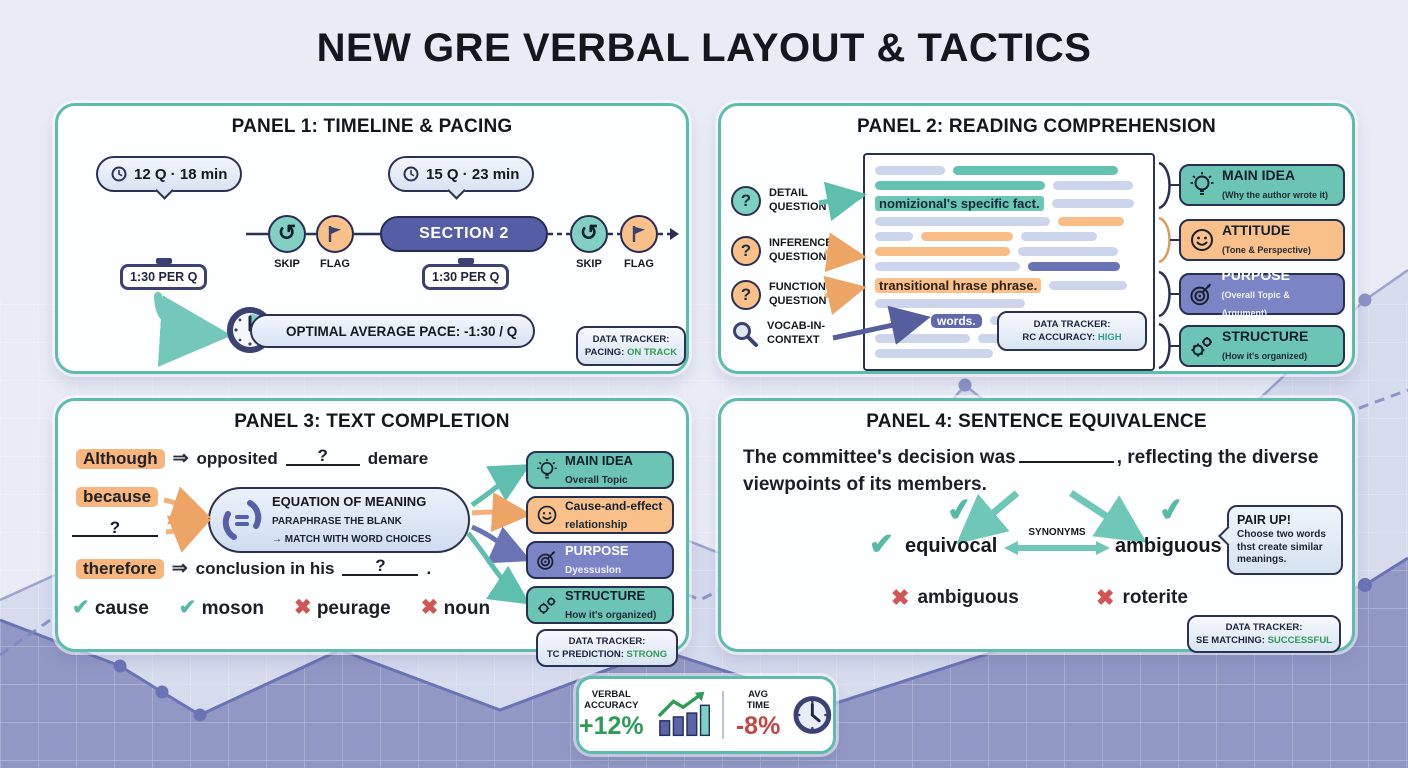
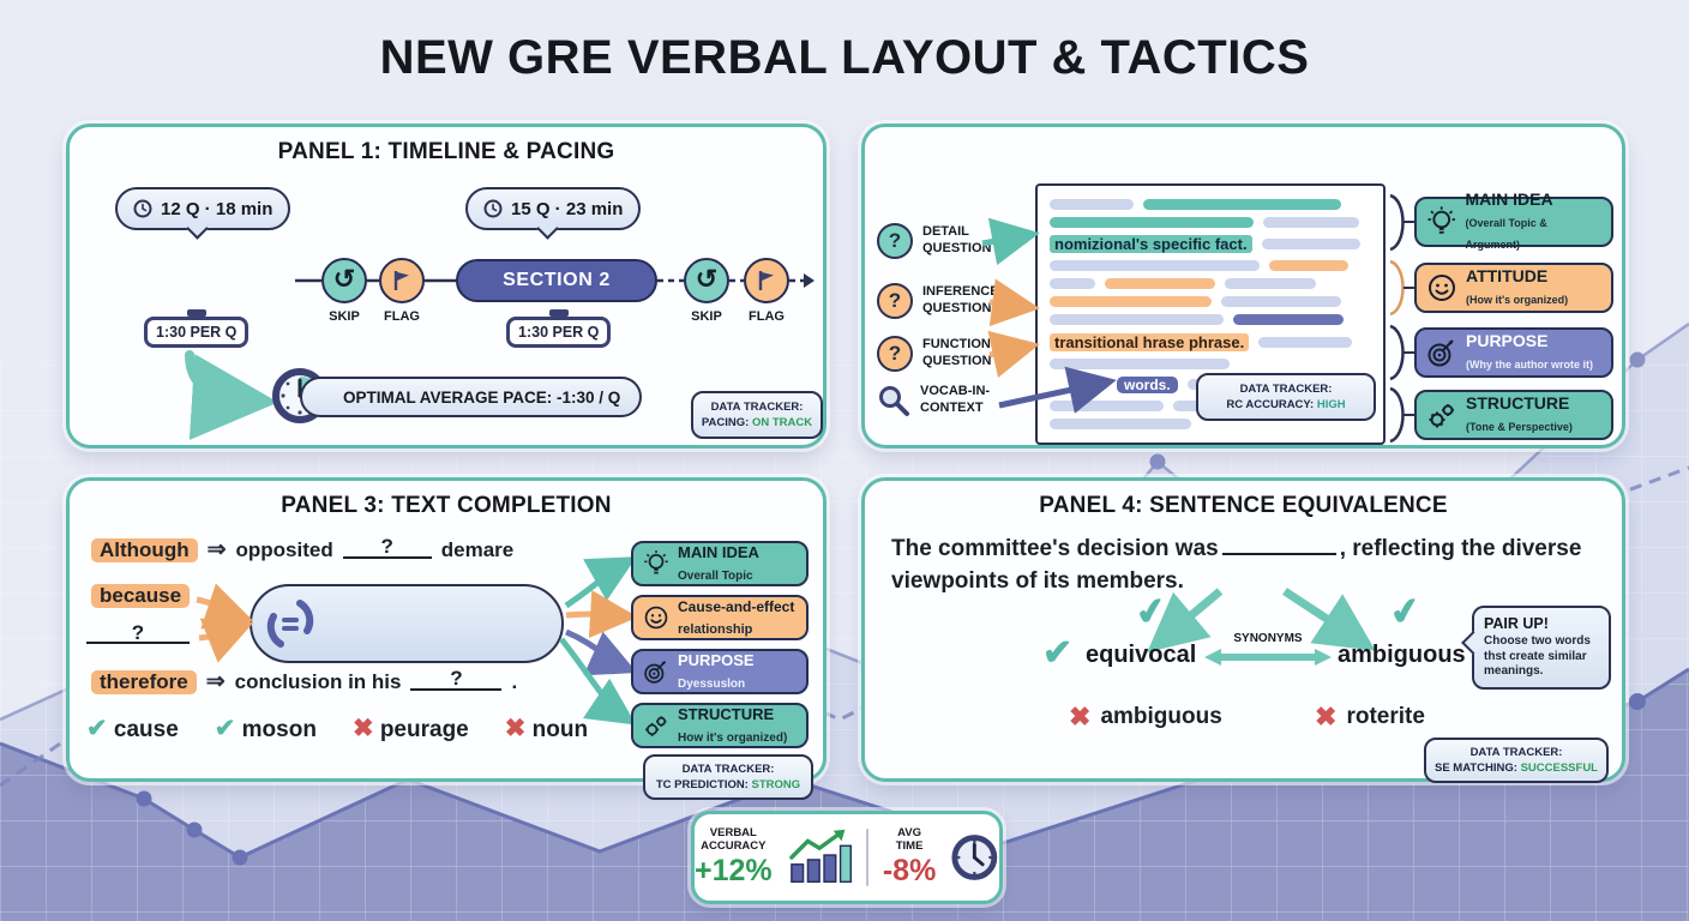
  NEW GRE VERBAL LAYOUT & TACTICS
  PANEL 1: TIMELINE & PACING
  12 Q · 18 min
  15 Q · 23 min
  SECTION 2
  ↺
  ↺
  SKIP
  FLAG
  SKIP
  FLAG
  1:30 PER Q
  1:30 PER Q
  OPTIMAL AVERAGE PACE: -1:30 / Q
  DATA TRACKER:
  PACING: ON TRACK
- PANEL 2: READING COMPREHENSION
  ?
  DETAIL
  QUESTION
  ?
  INFERENCE
  QUESTION
  ?
  FUNCTION
  QUESTION
  VOCAB-IN-
  CONTEXT
  nomizional's specific fact.
  transitional hrase phrase.
  words.
  DATA TRACKER:
  RC ACCURACY: HIGH
  MAIN IDEA
- (Why the author wrote it)
+ (Overall Topic & Argument)
  ATTITUDE
- (Tone & Perspective)
+ (How it's organized)
  PURPOSE
- (Overall Topic & Argument)
+ (Why the author wrote it)
  STRUCTURE
- (How it's organized)
+ (Tone & Perspective)
  PANEL 3: TEXT COMPLETION
  Although
  ⇒
  opposited
  ?
  demare
  because
  ?
  therefore
  ⇒
  conclusion in his
  ?
  .
- EQUATION OF MEANING
- PARAPHRASE THE BLANK
- → MATCH WITH WORD CHOICES
  ✔ cause
  ✔ moson
  ✖ peurage
  ✖ noun
  MAIN IDEA
  Overall Topic
  Cause-and-effect
  relationship
  PURPOSE
  Dyessuslon
  STRUCTURE
  How it's organized)
  DATA TRACKER:
  TC PREDICTION: STRONG
  PANEL 4: SENTENCE EQUIVALENCE
  The committee's decision was , reflecting the diverse
  viewpoints of its members.
  ✔
  equivocal
  SYNONYMS
  ambiguous
  PAIR UP!
  Choose two words thst create similar meanings.
  ✖
  ambiguous
  ✖
  roterite
  DATA TRACKER:
  SE MATCHING: SUCCESSFUL
  VERBAL
  ACCURACY
  +12%
  AVG TIME
  -8%
